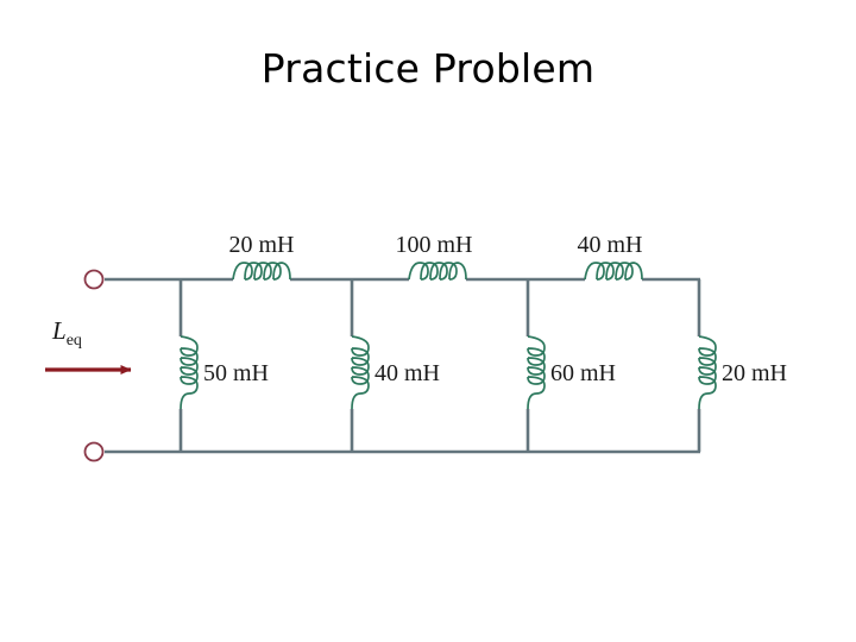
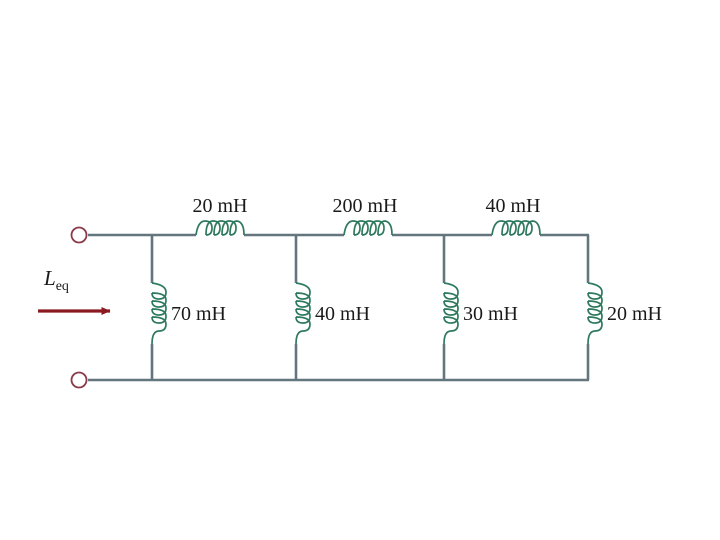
- Practice Problem
  Leq
  20 mH
- 100 mH
+ 200 mH
  40 mH
- 50 mH
+ 70 mH
  40 mH
- 60 mH
+ 30 mH
  20 mH
